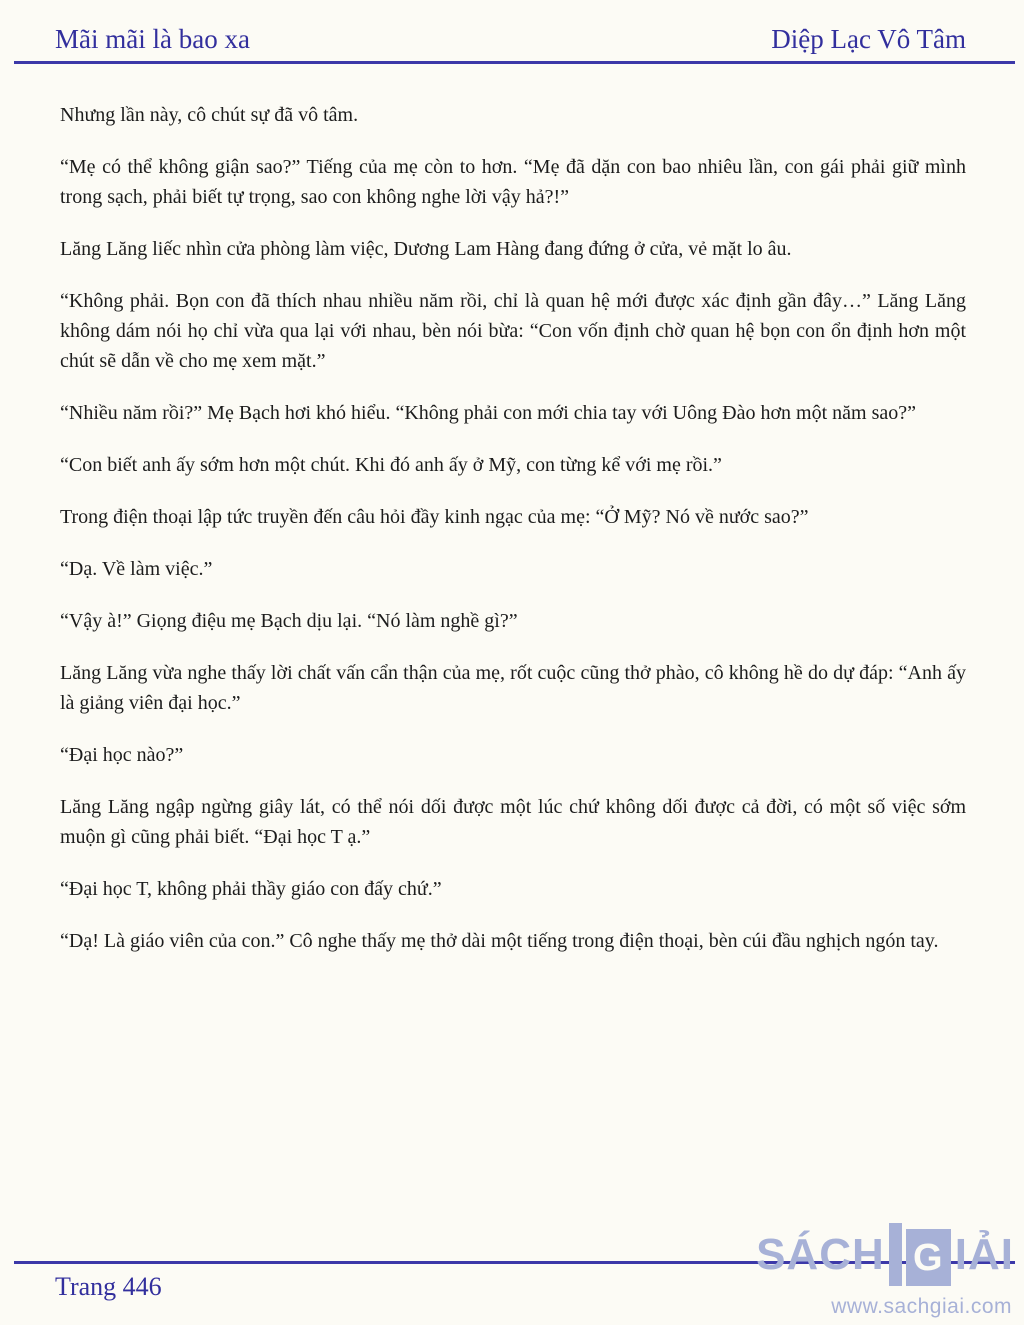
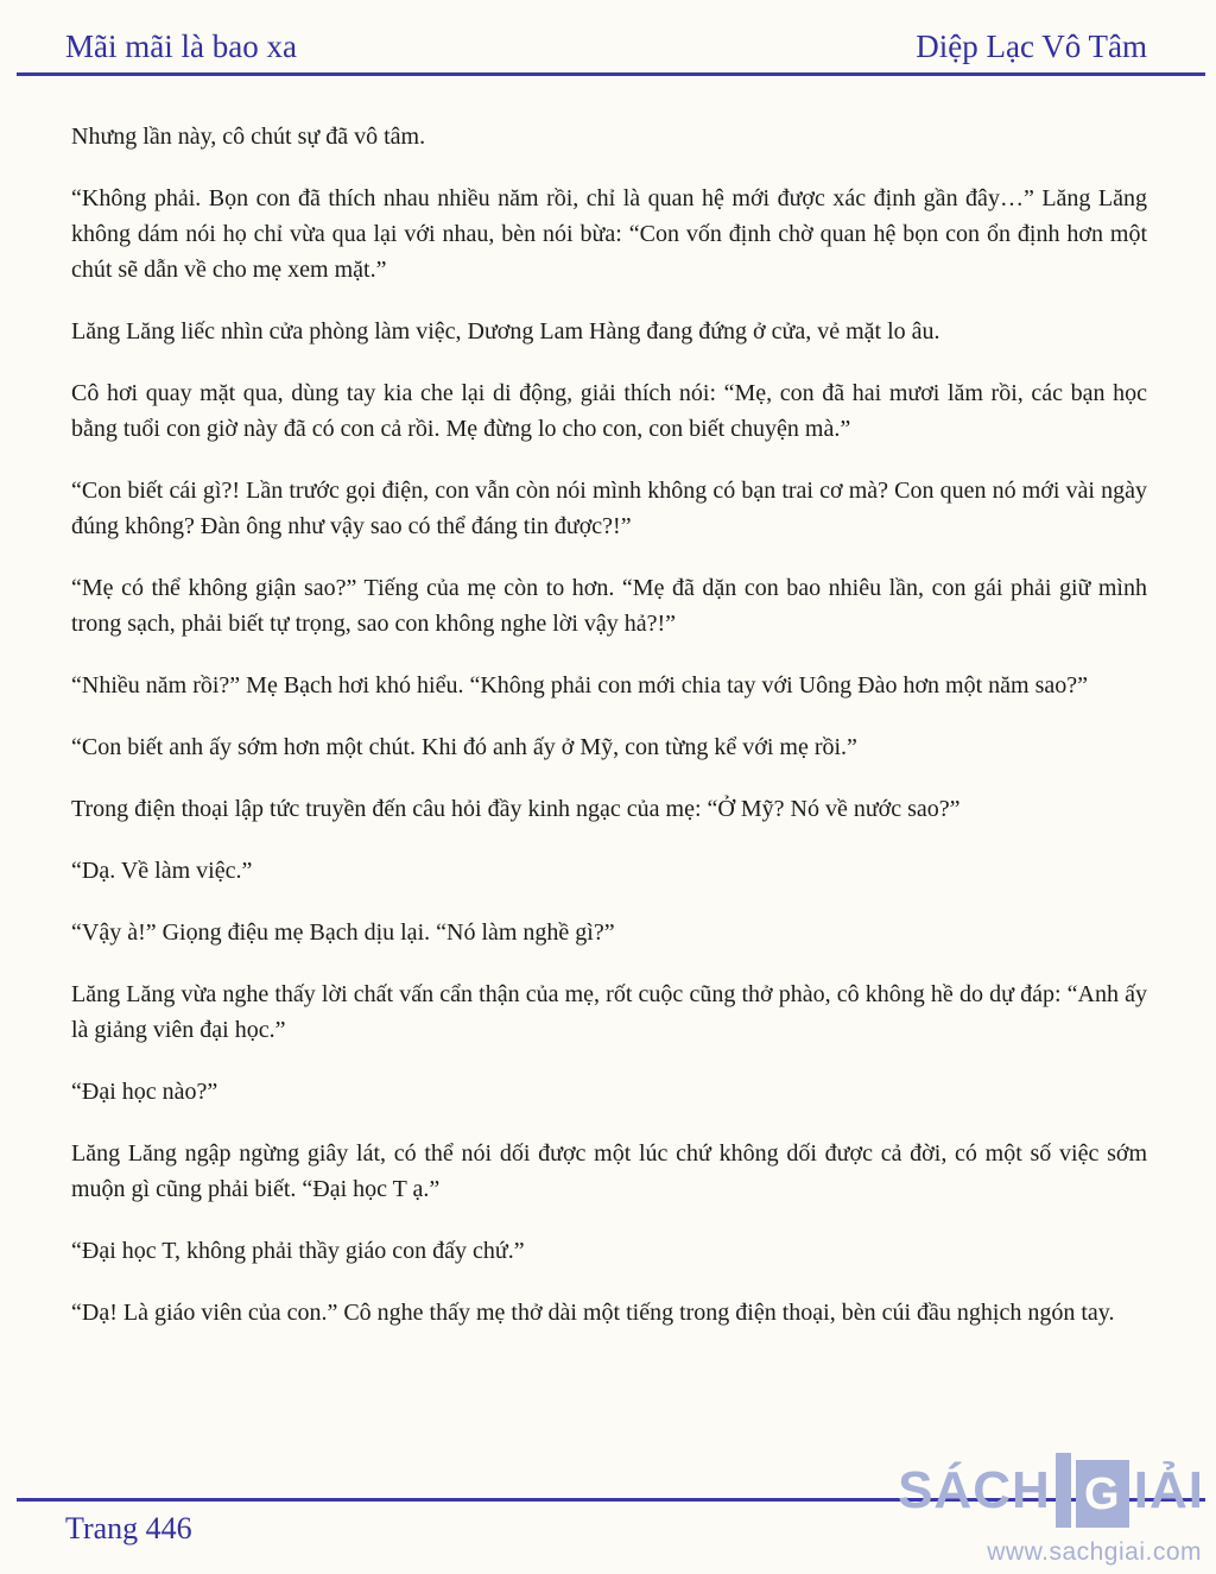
  Mãi mãi là bao xa
  Diệp Lạc Vô Tâm
  Nhưng lần này, cô chút sự đã vô tâm.
- “Mẹ có thể không giận sao?” Tiếng của mẹ còn to hơn. “Mẹ đã dặn con bao nhiêu lần, con gái phải giữ mình trong sạch, phải biết tự trọng, sao con không nghe lời vậy hả?!”
+ “Không phải. Bọn con đã thích nhau nhiều năm rồi, chỉ là quan hệ mới được xác định gần đây…” Lăng Lăng không dám nói họ chỉ vừa qua lại với nhau, bèn nói bừa: “Con vốn định chờ quan hệ bọn con ổn định hơn một chút sẽ dẫn về cho mẹ xem mặt.”
  Lăng Lăng liếc nhìn cửa phòng làm việc, Dương Lam Hàng đang đứng ở cửa, vẻ mặt lo âu.
+ Cô hơi quay mặt qua, dùng tay kia che lại di động, giải thích nói: “Mẹ, con đã hai mươi lăm rồi, các bạn học bằng tuổi con giờ này đã có con cả rồi. Mẹ đừng lo cho con, con biết chuyện mà.”
+ “Con biết cái gì?! Lần trước gọi điện, con vẫn còn nói mình không có bạn trai cơ mà? Con quen nó mới vài ngày đúng không? Đàn ông như vậy sao có thể đáng tin được?!”
- “Không phải. Bọn con đã thích nhau nhiều năm rồi, chỉ là quan hệ mới được xác định gần đây…” Lăng Lăng không dám nói họ chỉ vừa qua lại với nhau, bèn nói bừa: “Con vốn định chờ quan hệ bọn con ổn định hơn một chút sẽ dẫn về cho mẹ xem mặt.”
+ “Mẹ có thể không giận sao?” Tiếng của mẹ còn to hơn. “Mẹ đã dặn con bao nhiêu lần, con gái phải giữ mình trong sạch, phải biết tự trọng, sao con không nghe lời vậy hả?!”
  “Nhiều năm rồi?” Mẹ Bạch hơi khó hiểu. “Không phải con mới chia tay với Uông Đào hơn một năm sao?”
  “Con biết anh ấy sớm hơn một chút. Khi đó anh ấy ở Mỹ, con từng kể với mẹ rồi.”
  Trong điện thoại lập tức truyền đến câu hỏi đầy kinh ngạc của mẹ: “Ở Mỹ? Nó về nước sao?”
  “Dạ. Về làm việc.”
  “Vậy à!” Giọng điệu mẹ Bạch dịu lại. “Nó làm nghề gì?”
  Lăng Lăng vừa nghe thấy lời chất vấn cẩn thận của mẹ, rốt cuộc cũng thở phào, cô không hề do dự đáp: “Anh ấy là giảng viên đại học.”
  “Đại học nào?”
  Lăng Lăng ngập ngừng giây lát, có thể nói dối được một lúc chứ không dối được cả đời, có một số việc sớm muộn gì cũng phải biết. “Đại học T ạ.”
  “Đại học T, không phải thầy giáo con đấy chứ.”
  “Dạ! Là giáo viên của con.” Cô nghe thấy mẹ thở dài một tiếng trong điện thoại, bèn cúi đầu nghịch ngón tay.
  SÁCH
  G
  IẢI
  www.sachgiai.com
  Trang 446
